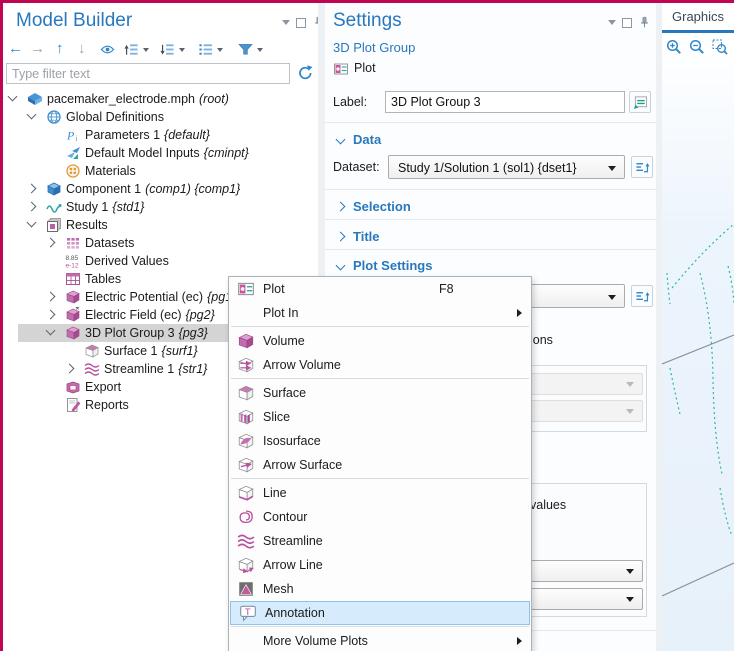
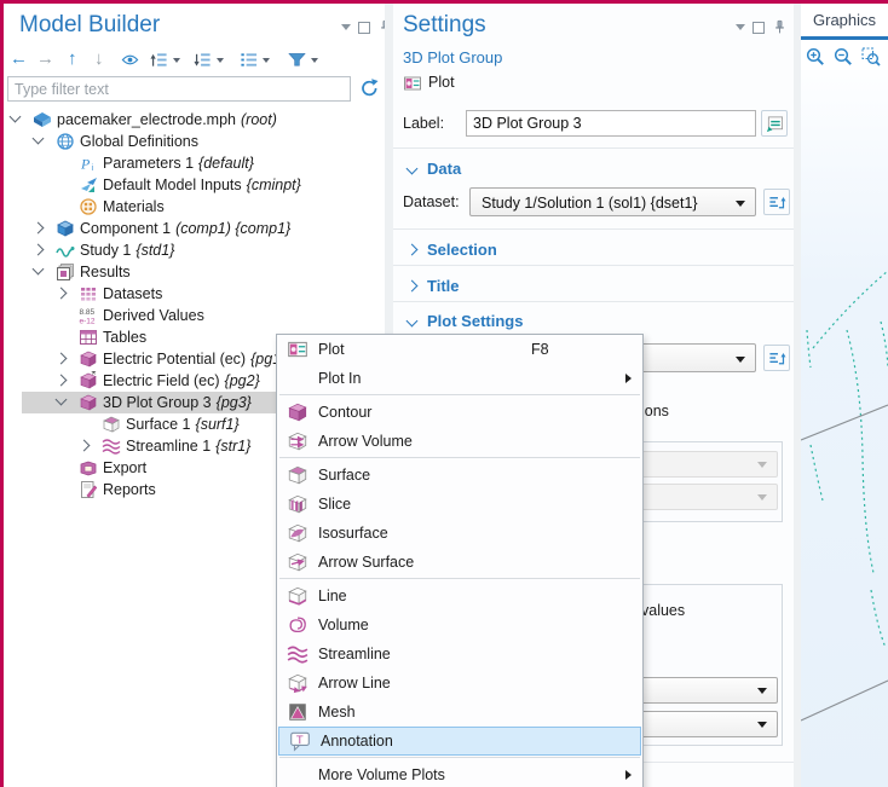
  Model Builder
  ←
  →
  ↑
  ↓
  Type filter text
  pacemaker_electrode.mph (root)
  Global Definitions
  Parameters 1 {default}
  Default Model Inputs {cminpt}
  Materials
  Component 1 (comp1) {comp1}
  Study 1 {std1}
  Results
  Datasets
  Derived Values
  Tables
  Electric Potential (ec) {pg
  Electric Field (ec) {pg2}
  3D Plot Group 3 {pg3}
  Surface 1 {surf1}
  Streamline 1 {str1}
  Export
  Reports
  Settings
  3D Plot Group
  Plot
  Label:
  3D Plot Group 3
  Data
  Dataset:
  Study 1/Solution 1 (sol1) {dset1}
  Selection
  Title
  Plot Settings
  ons
  values
  Graphics
  Plot
  F8
  Plot In
- Volume
+ Contour
  Arrow Volume
  Surface
  Slice
  Isosurface
  Arrow Surface
  Line
- Contour
+ Volume
  Streamline
  Arrow Line
  Mesh
  Annotation
  More Volume Plots
